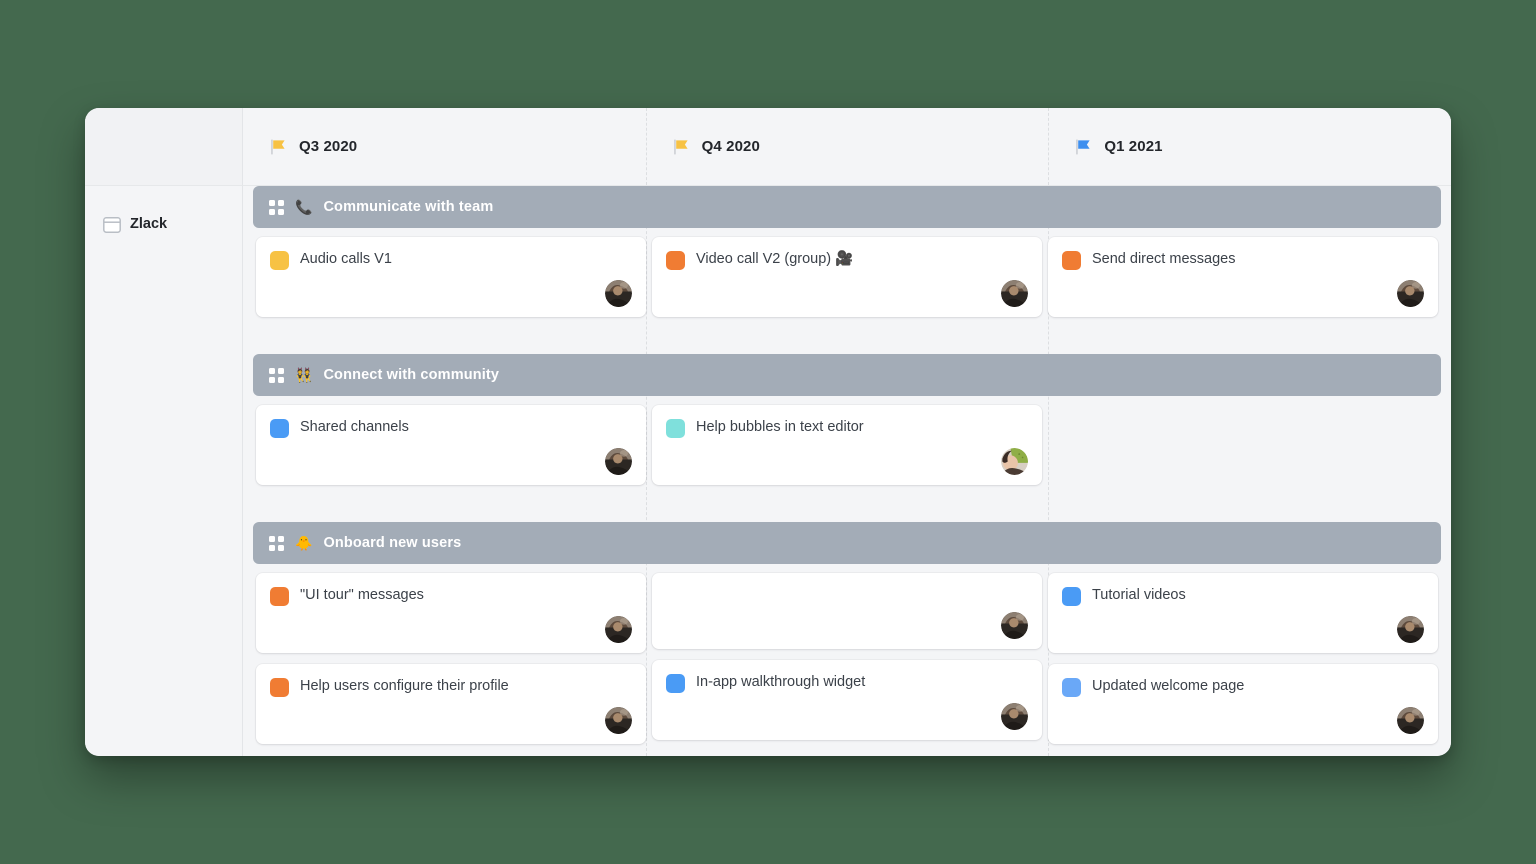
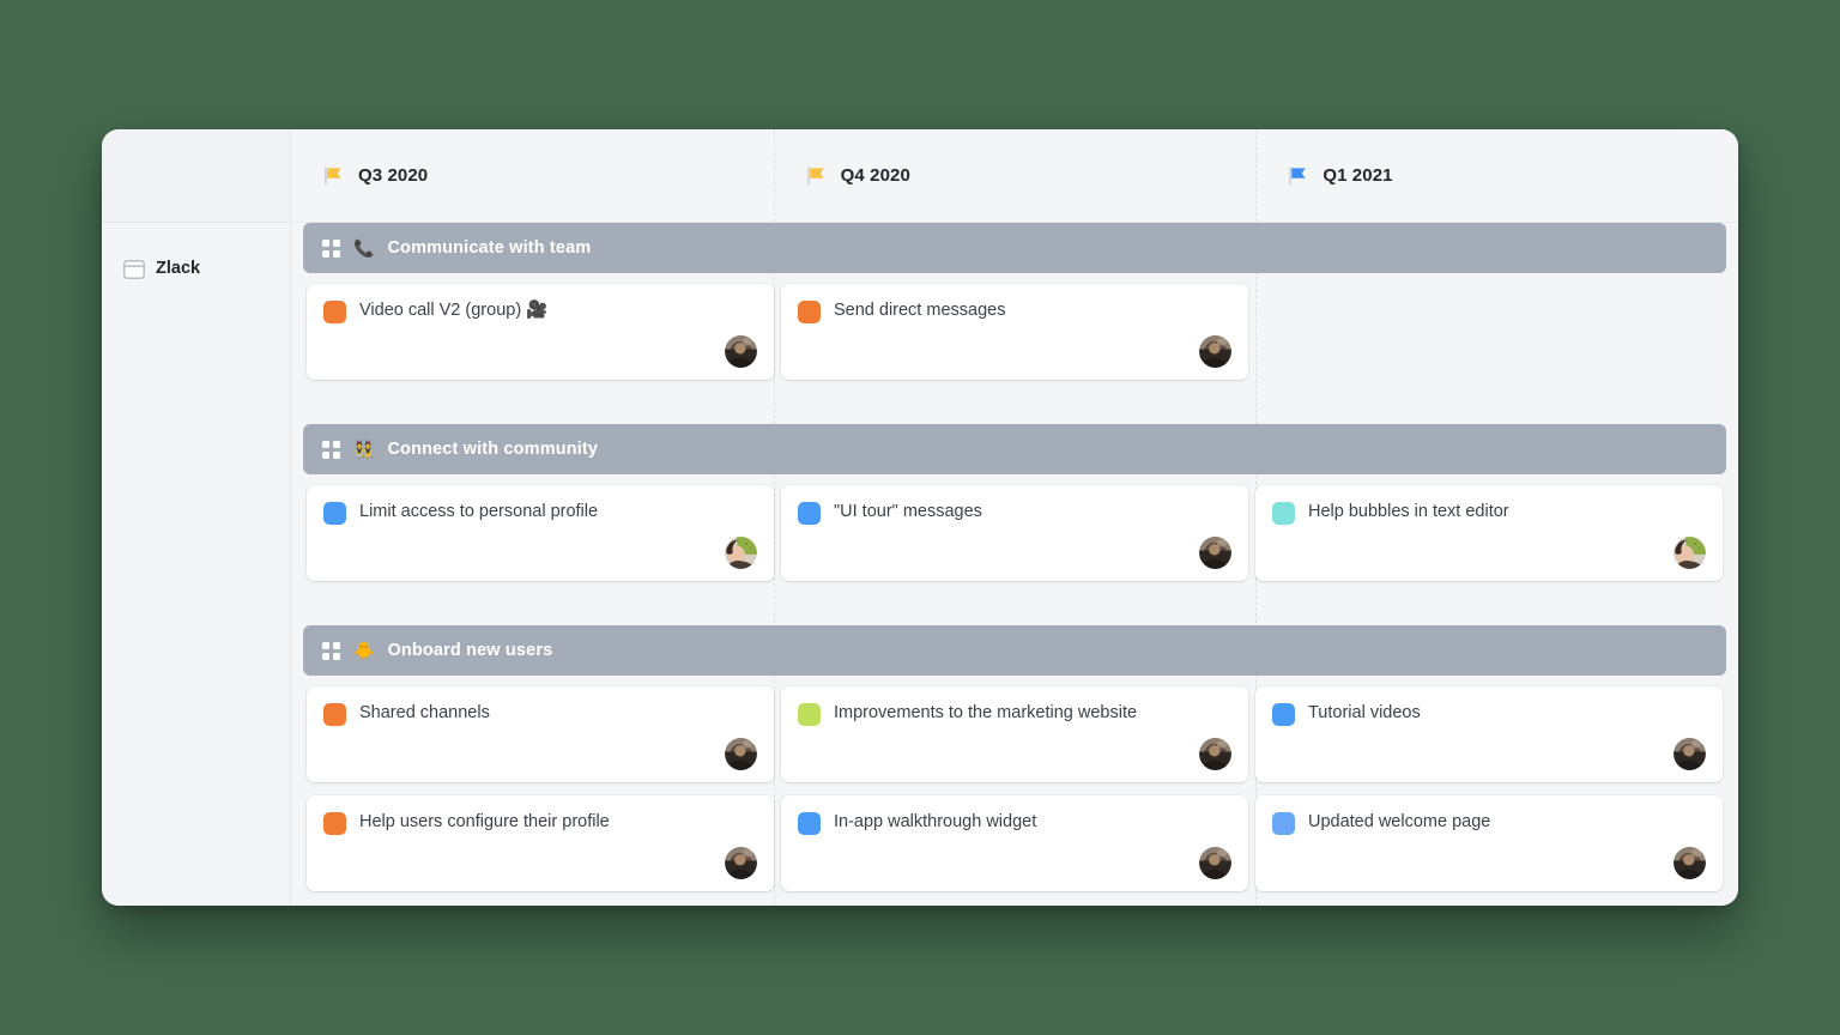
  Q3 2020
  Q4 2020
  Q1 2021
  Zlack
  📞
  Communicate with team
- Audio calls V1
  Video call V2 (group) 🎥
  Send direct messages
  👯
  Connect with community
+ Limit access to personal profile
- Shared channels
+ "UI tour" messages
  Help bubbles in text editor
  🐥
  Onboard new users
- "UI tour" messages
+ Shared channels
  Help users configure their profile
+ Improvements to the marketing website
  In-app walkthrough widget
  Tutorial videos
  Updated welcome page
